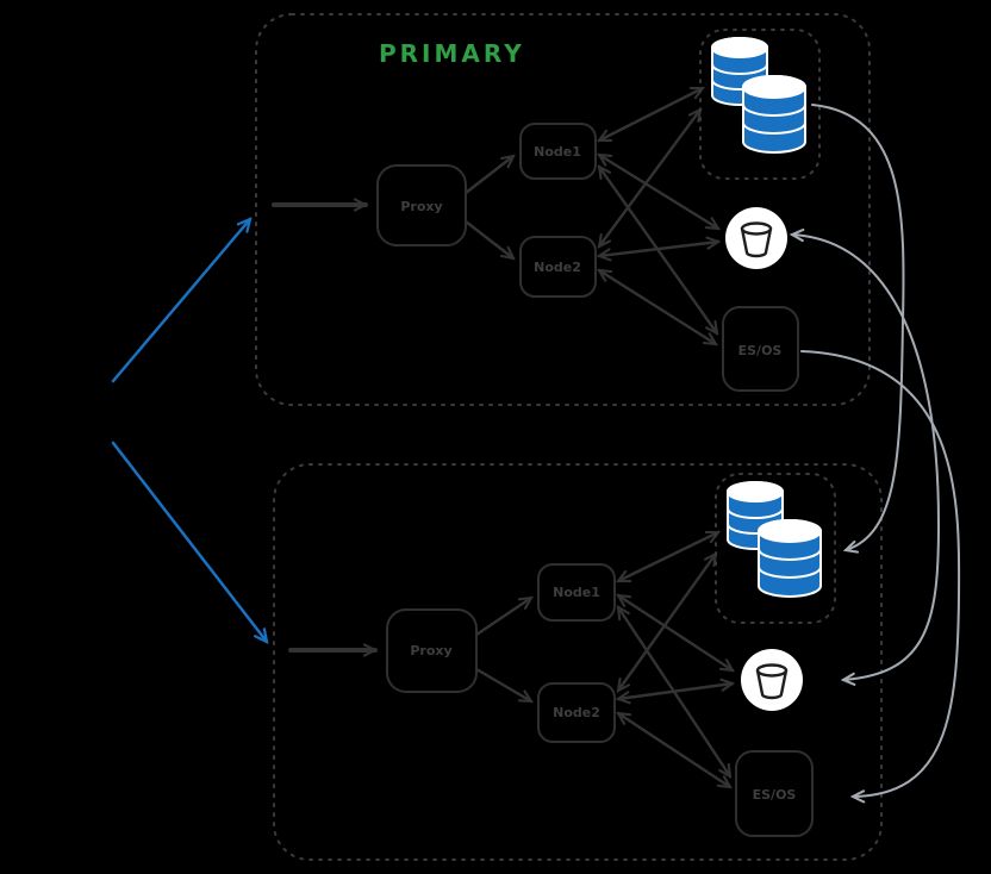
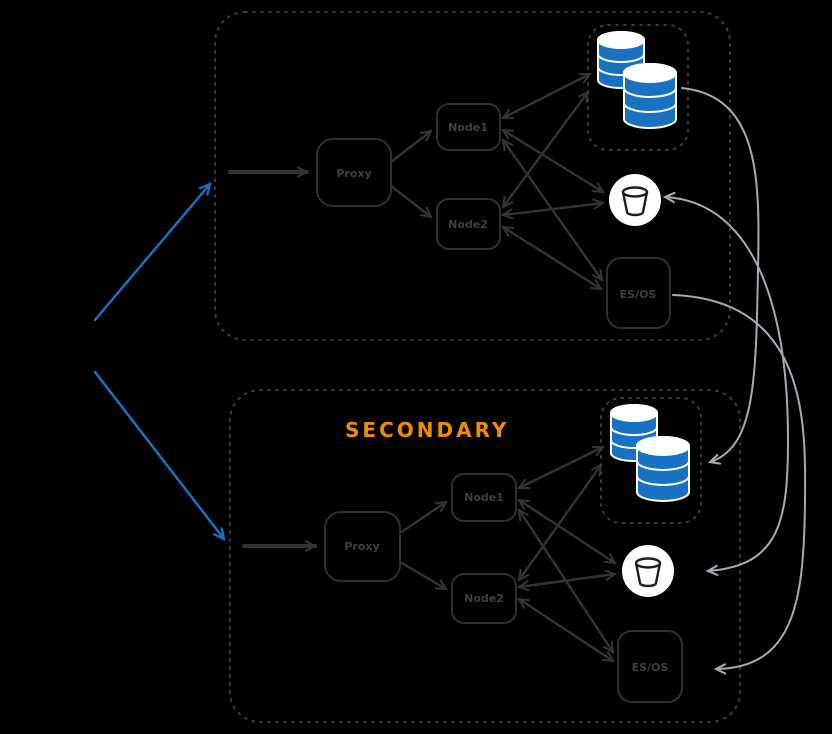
- PRIMARY
  Proxy
  Node1
  Node2
  ES/OS
+ SECONDARY
  Proxy
  Node1
  Node2
  ES/OS
